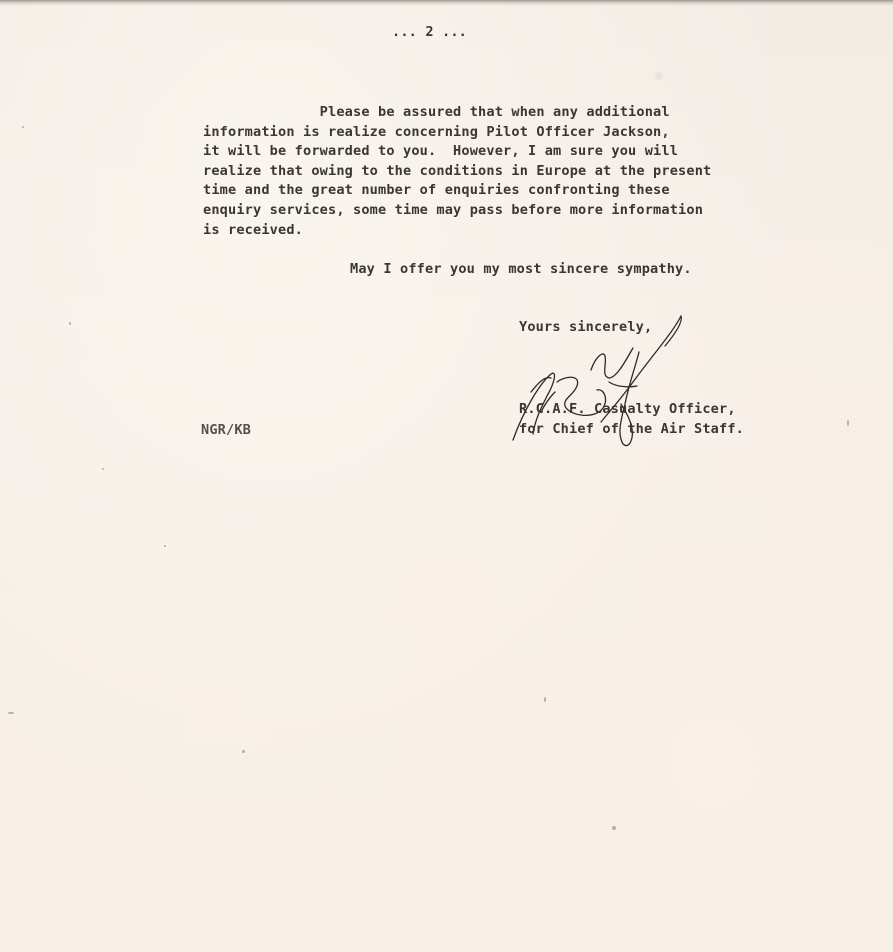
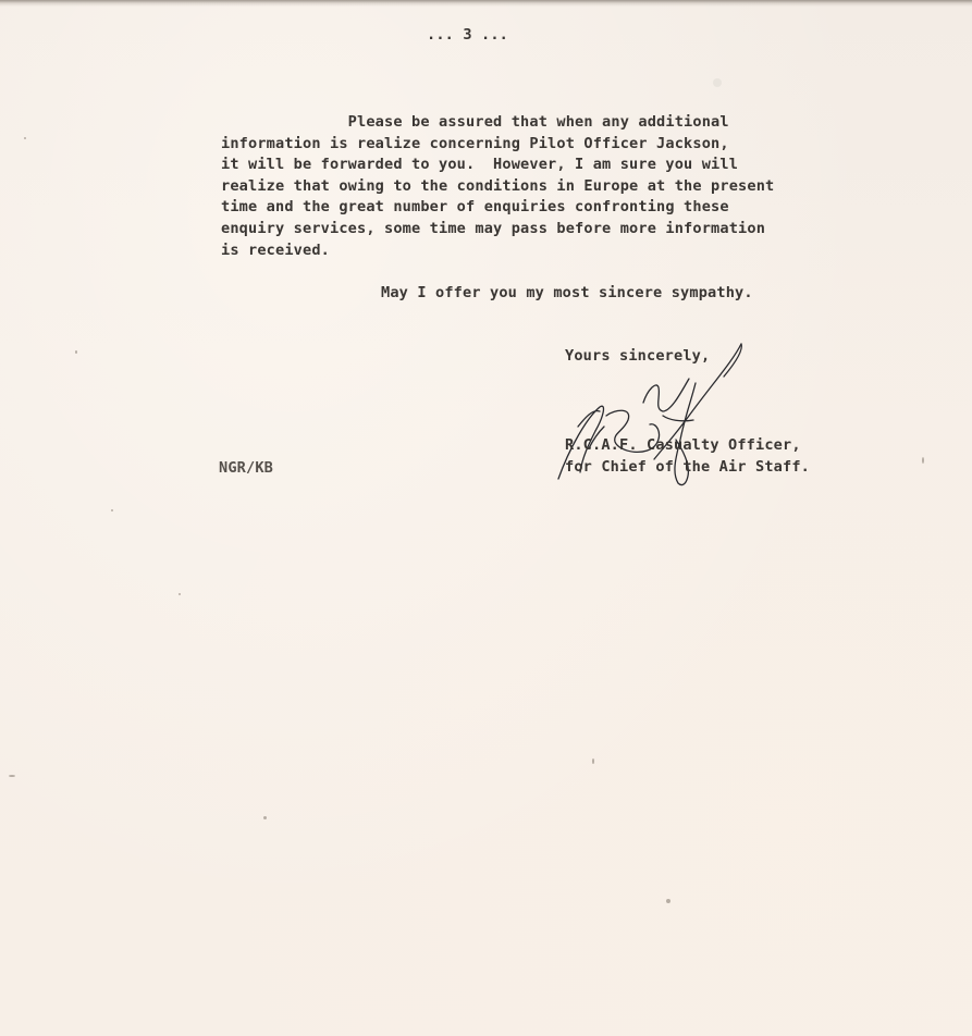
- ... 2 ...
+ ... 3 ...
  Please be assured that when any additional information is realize concerning Pilot Officer Jackson, it will be forwarded to you. However, I am sure you will realize that owing to the conditions in Europe at the present time and the great number of enquiries confronting these enquiry services, some time may pass before more information is received.
  May I offer you my most sincere sympathy.
  Yours sincerely,
  R.C.A.F. Casualty Officer, for Chief of the Air Staff.
  NGR/KB
